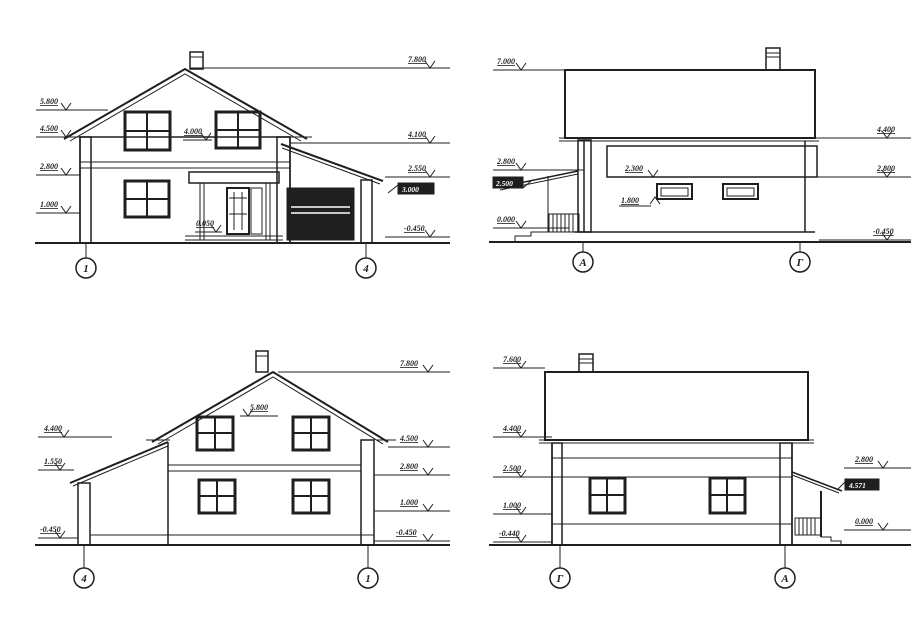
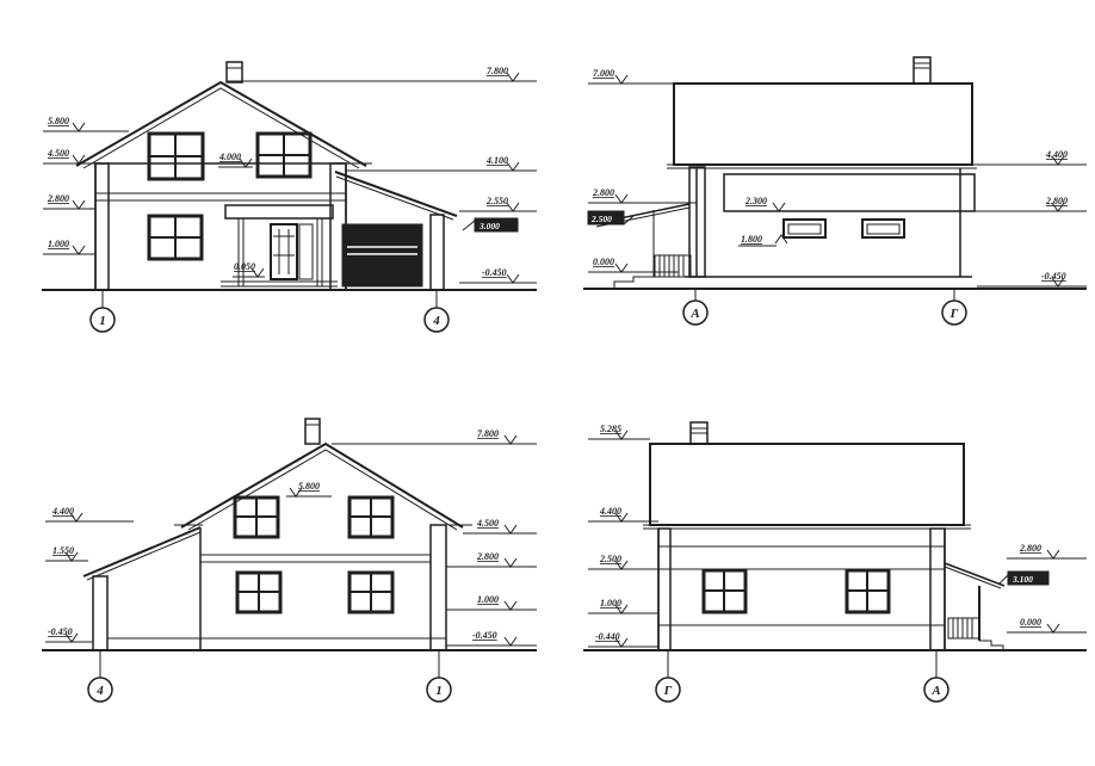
  5.800
  4.500
  2.800
  1.000
  7.800
  4.100
  2.550
  3.000
  -0.450
  4.000
  0.050
  1
  4
  7.000
  2.800
  2.500
  0.000
  4.400
  2.800
  -0.450
  2.300
  1.800
  А
  Г
  4.400
  1.550
  -0.450
  7.800
  4.500
  2.800
  1.000
  -0.450
  5.800
  4
  1
- 7.600
+ 5.285
  4.400
  2.500
  1.000
  -0.440
  2.800
- 4.571
+ 3.100
  0.000
  Г
  А
